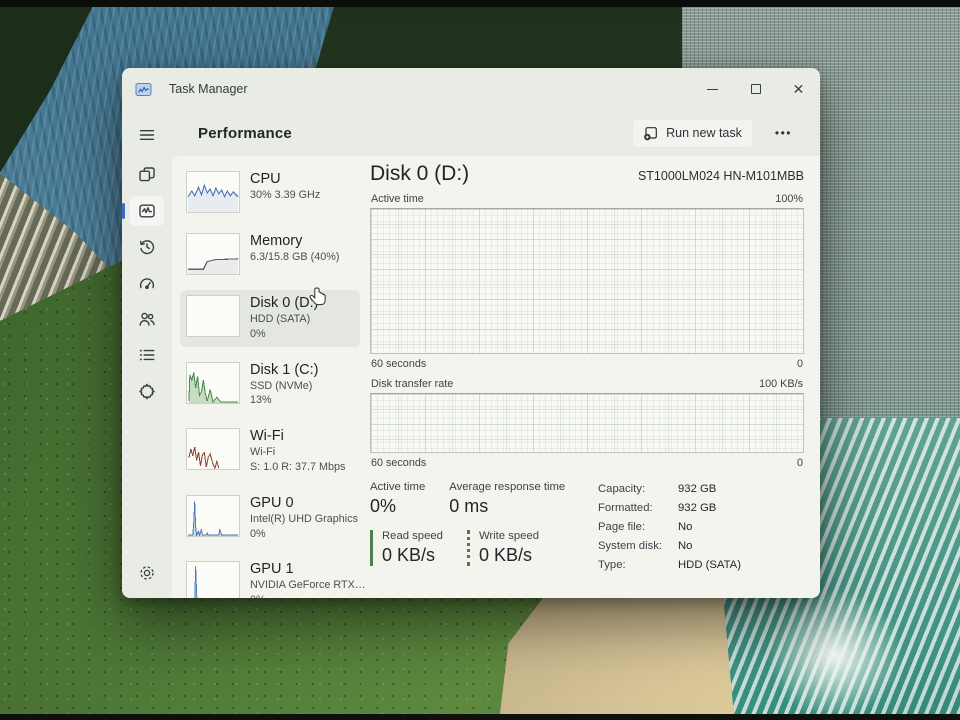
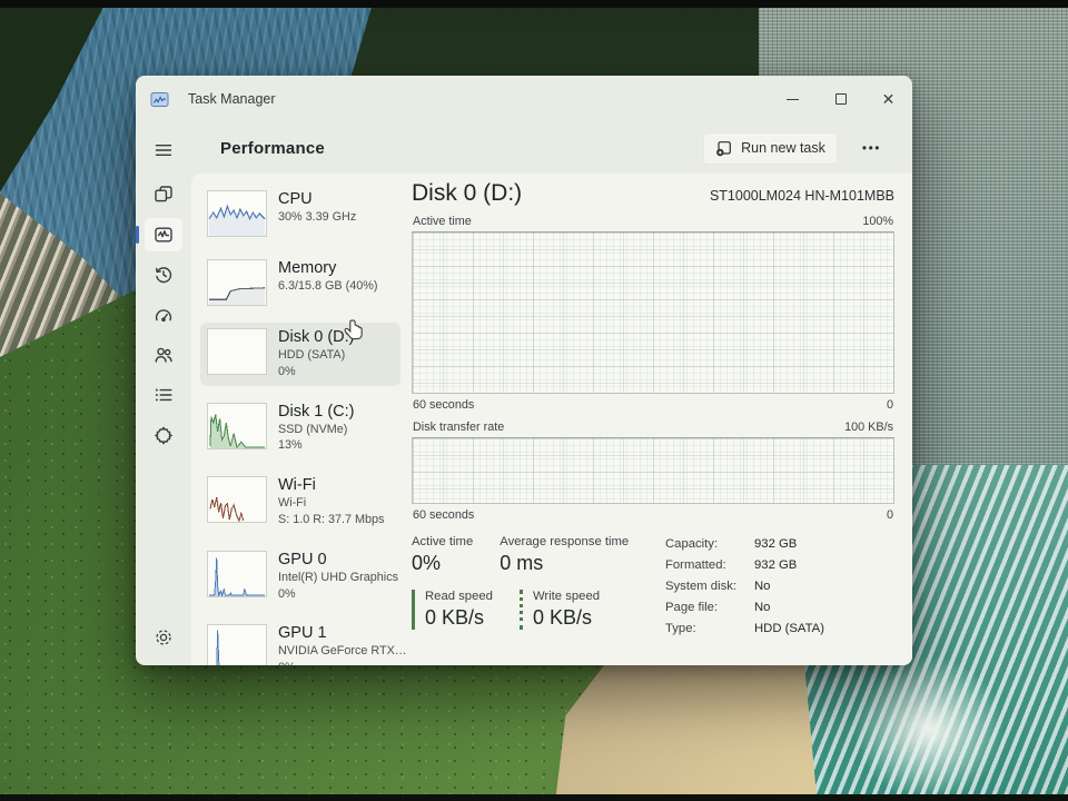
  Task Manager
  ✕
  Performance
  Run new task
  •••
  CPU
  30% 3.39 GHz
  Memory
  6.3/15.8 GB (40%)
  Disk 0 (D:
  HDD (SATA)
  0%
  Disk 1 (C:)
  SSD (NVMe)
  13%
  Wi-Fi
  Wi-Fi
  S: 1.0 R: 37.7 Mbps
  GPU 0
  Intel(R) UHD Graphics
  0%
  GPU 1
  NVIDIA GeForce RTX…
  Disk 0 (D:)
  ST1000LM024 HN-M101MBB
  Active time
  100%
  60 seconds
  0
  Disk transfer rate
  100 KB/s
  60 seconds
  0
  Active time
  0%
  Average response time
  0 ms
  Read speed
  0 KB/s
  Write speed
  0 KB/s
  Capacity:
  932 GB
  Formatted:
  932 GB
- Page file:
+ System disk:
  No
- System disk:
+ Page file:
  No
  Type:
  HDD (SATA)
